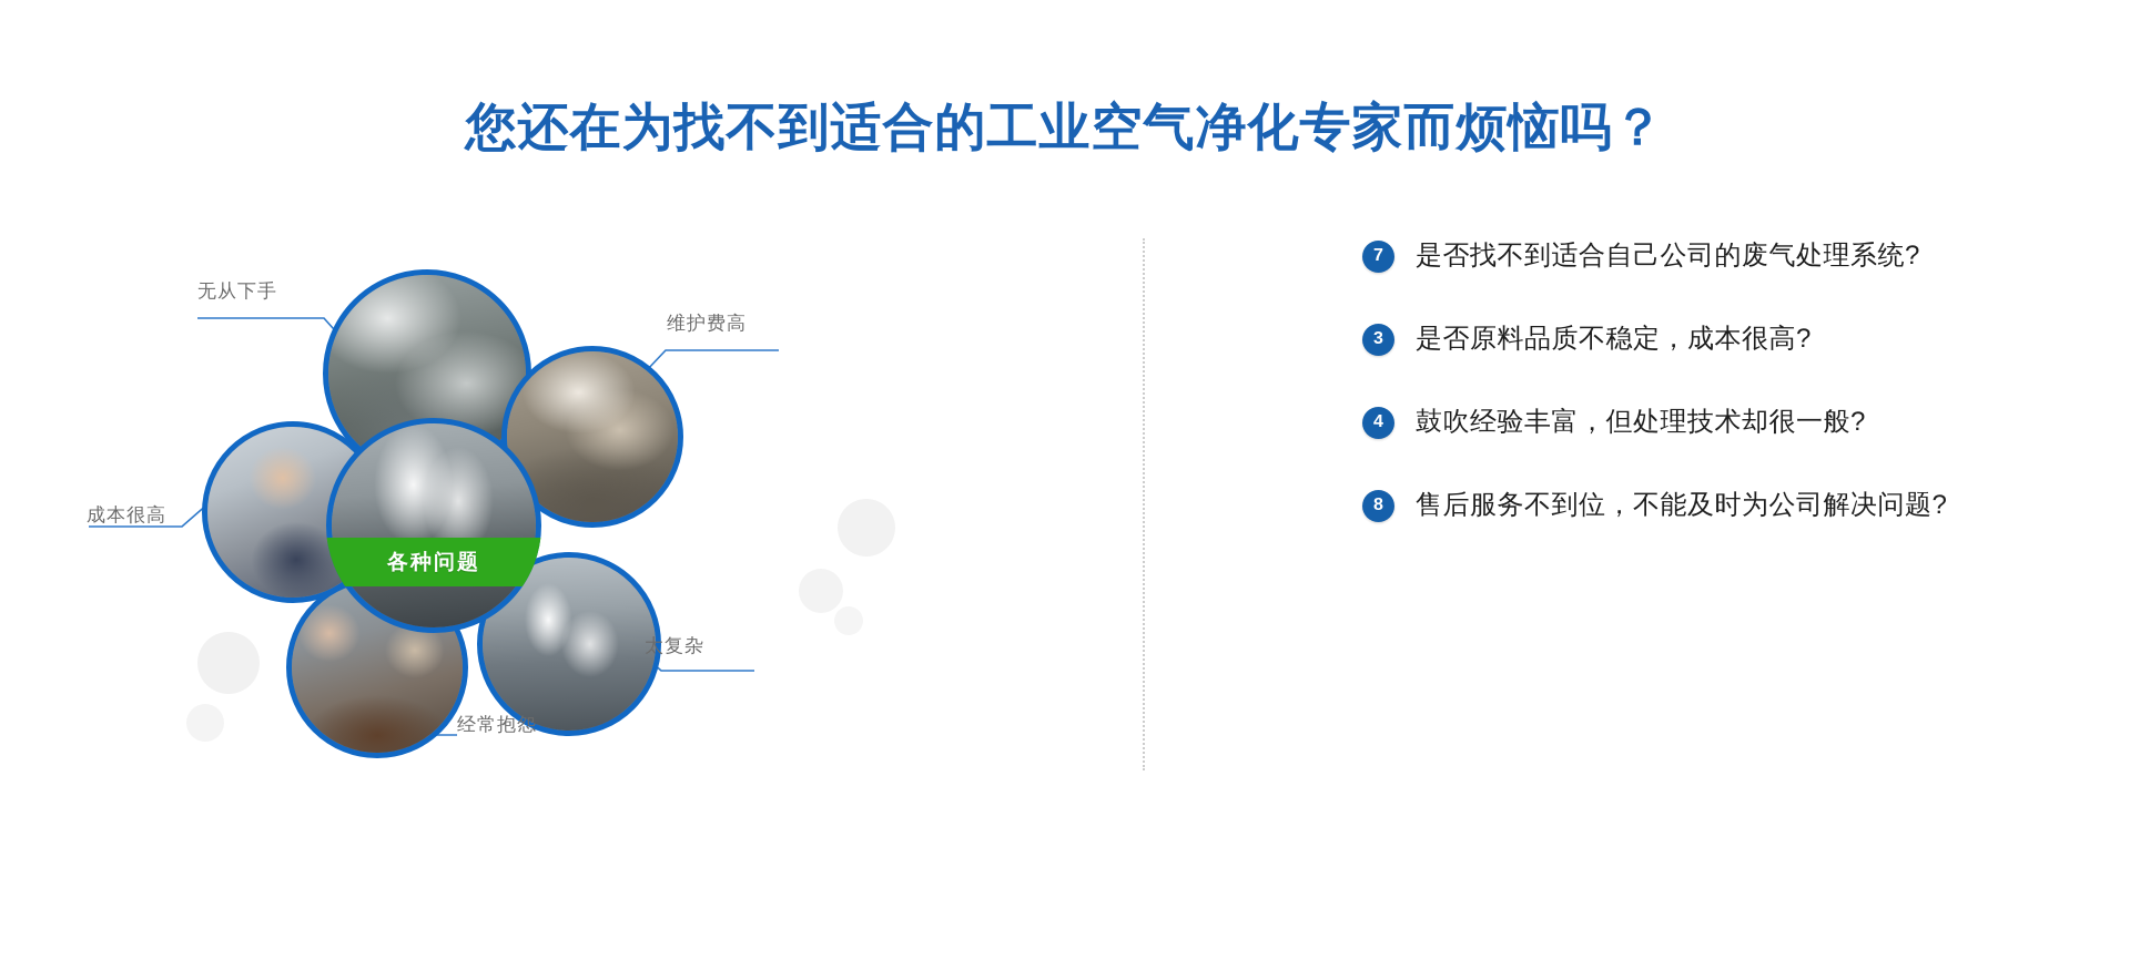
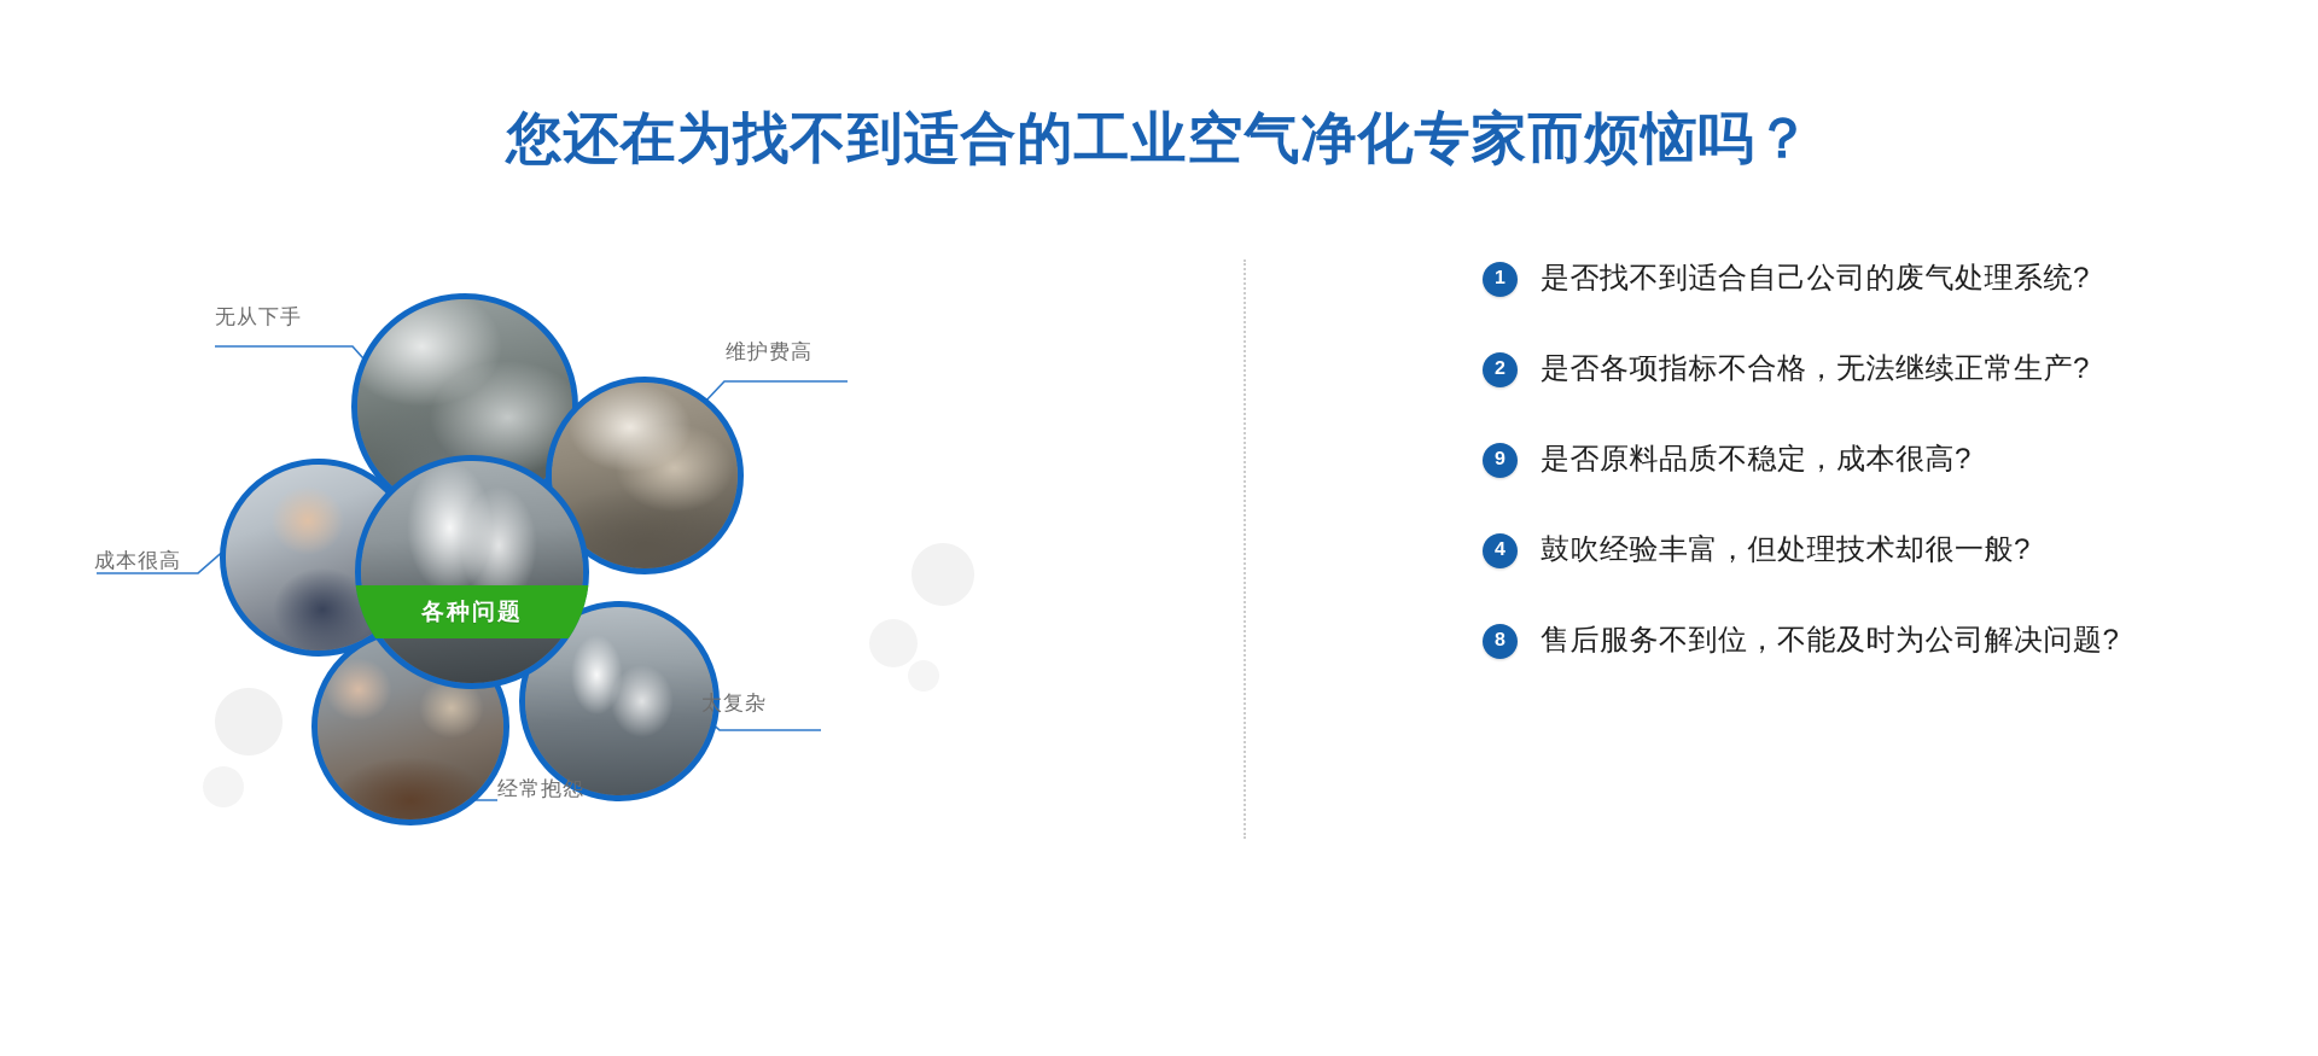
  您还在为找不到适合的工业空气净化专家而烦恼吗？
  各种问题
  无从下手
  维护费高
  成本很高
  太复杂
  经常抱怨
- 7
+ 1
  是否找不到适合自己公司的废气处理系统?
+ 2
+ 是否各项指标不合格，无法继续正常生产?
- 3
+ 9
  是否原料品质不稳定，成本很高?
  4
  鼓吹经验丰富，但处理技术却很一般?
  8
  售后服务不到位，不能及时为公司解决问题?
